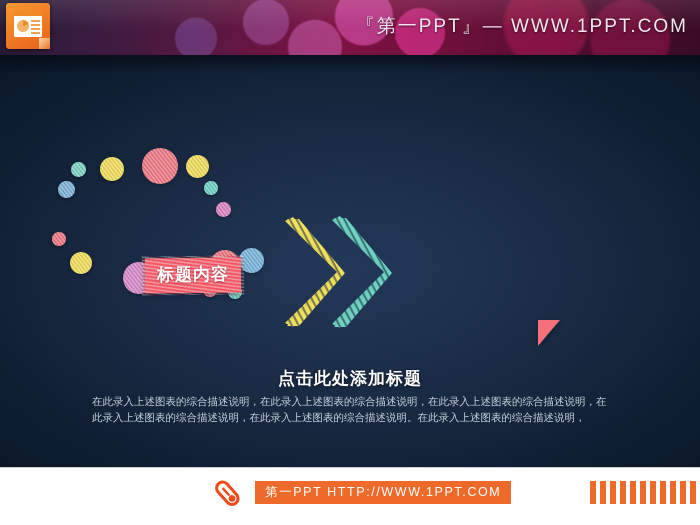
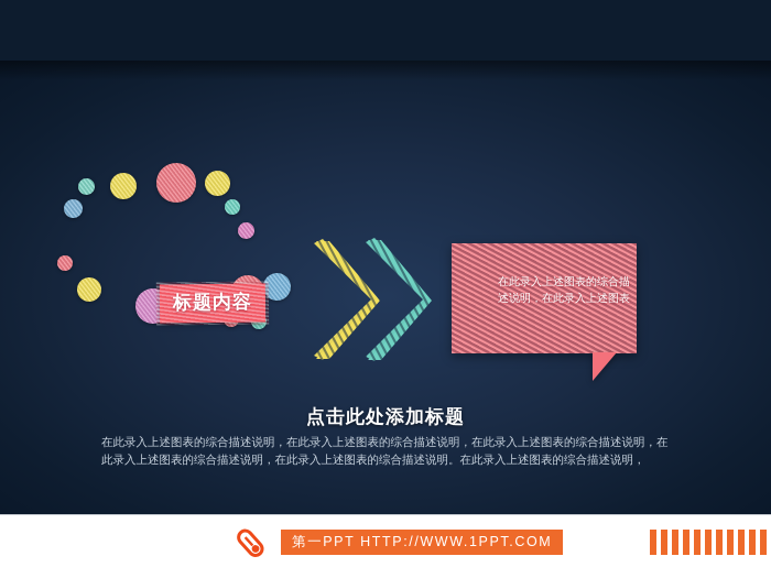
- 『第一PPT』— WWW.1PPT.COM
  标题内容
+ 在此录入上述图表的综合描述说明，在此录入上述图表
  点击此处添加标题
  在此录入上述图表的综合描述说明，在此录入上述图表的综合描述说明，在此录入上述图表的综合描述说明，在此录入上述图表的综合描述说明，在此录入上述图表的综合描述说明。在此录入上述图表的综合描述说明，
  第一PPT HTTP://WWW.1PPT.COM
